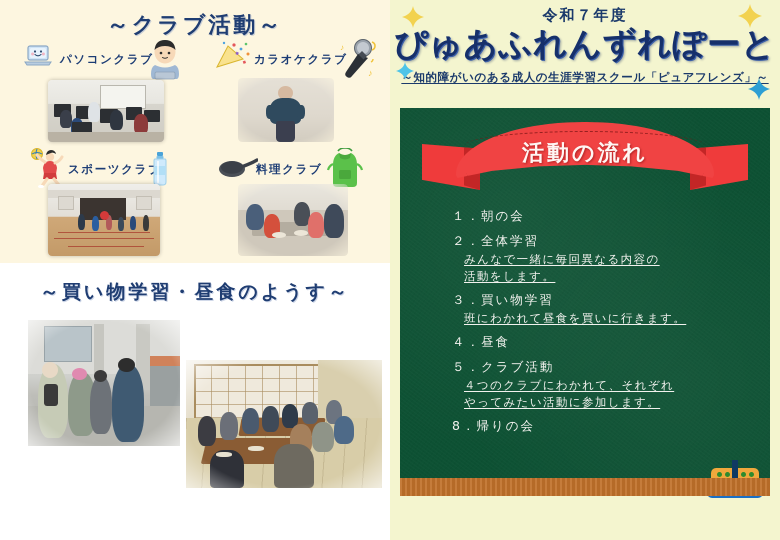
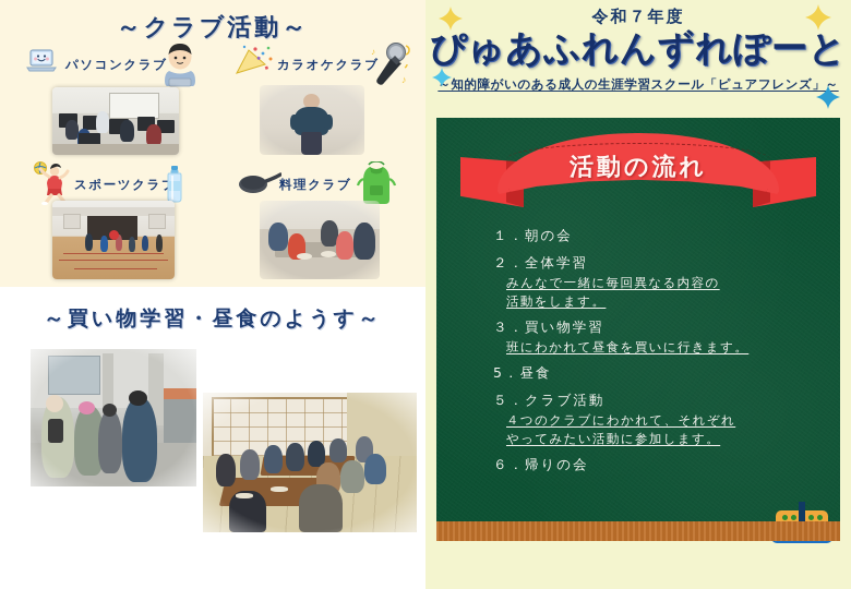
  ～クラブ活動～
  パソコンクラブ
  カラオケクラブ
  ♪
  ♪
  スポーツクラ
  料理クラブ
  ～買い物学習・昼食のようす～
  令和７年度
  ぴゅあふれんずれぽーと
  ～知的障がいのある成人の生涯学習スクール「ピュアフレンズ」～
  活動の流れ
  １．朝の会
  ２．全体学習
  みんなで一緒に毎回異なる内容の
  活動をします。
  ３．買い物学習
  班にわかれて昼食を買いに行きます。
- ４．昼食
+ 5．昼食
  ５．クラブ活動
  ４つのクラブにわかれて、それぞれ
  やってみたい活動に参加します。
- 8．帰りの会
+ ６．帰りの会
